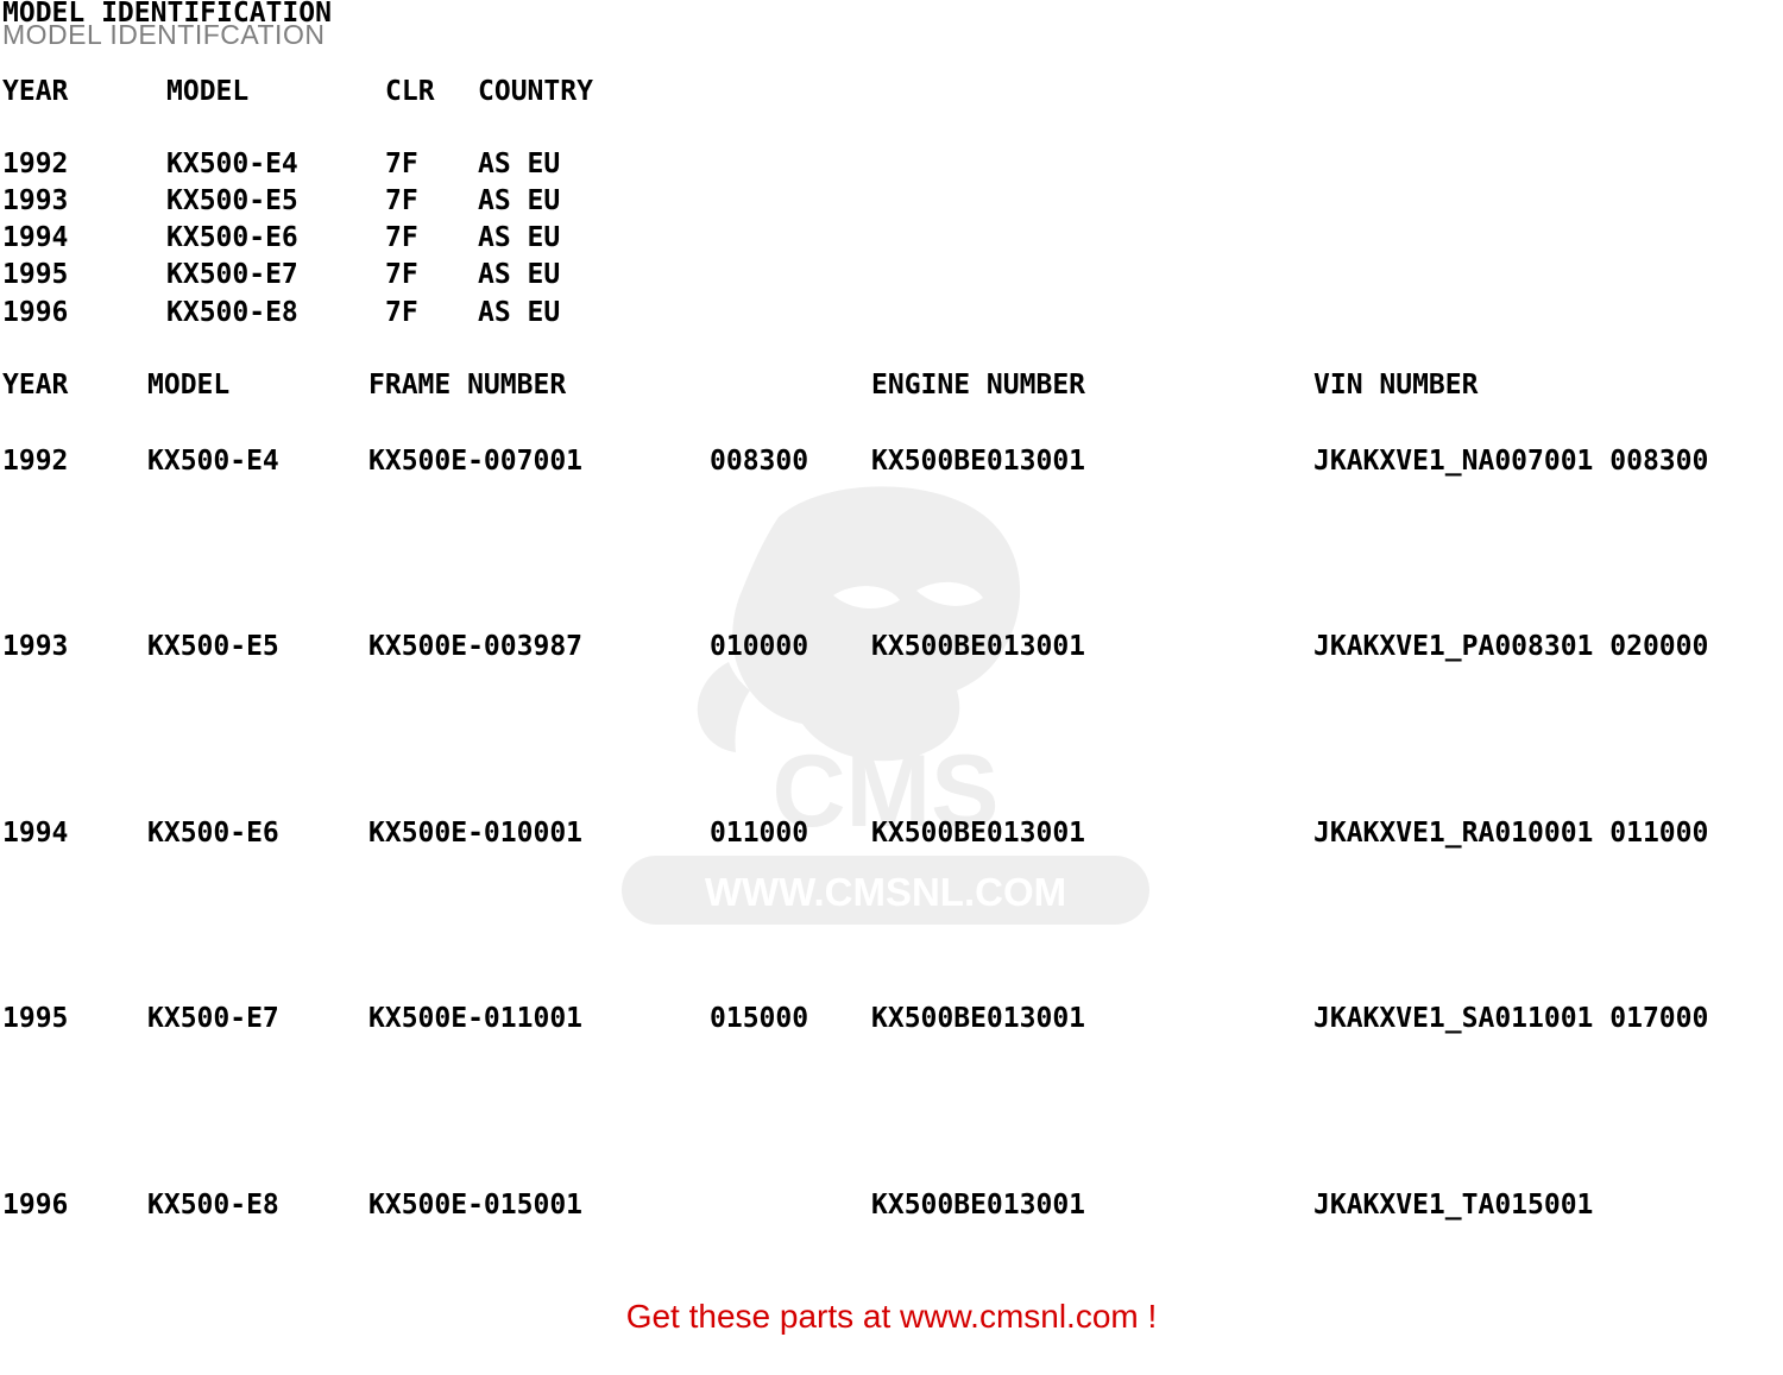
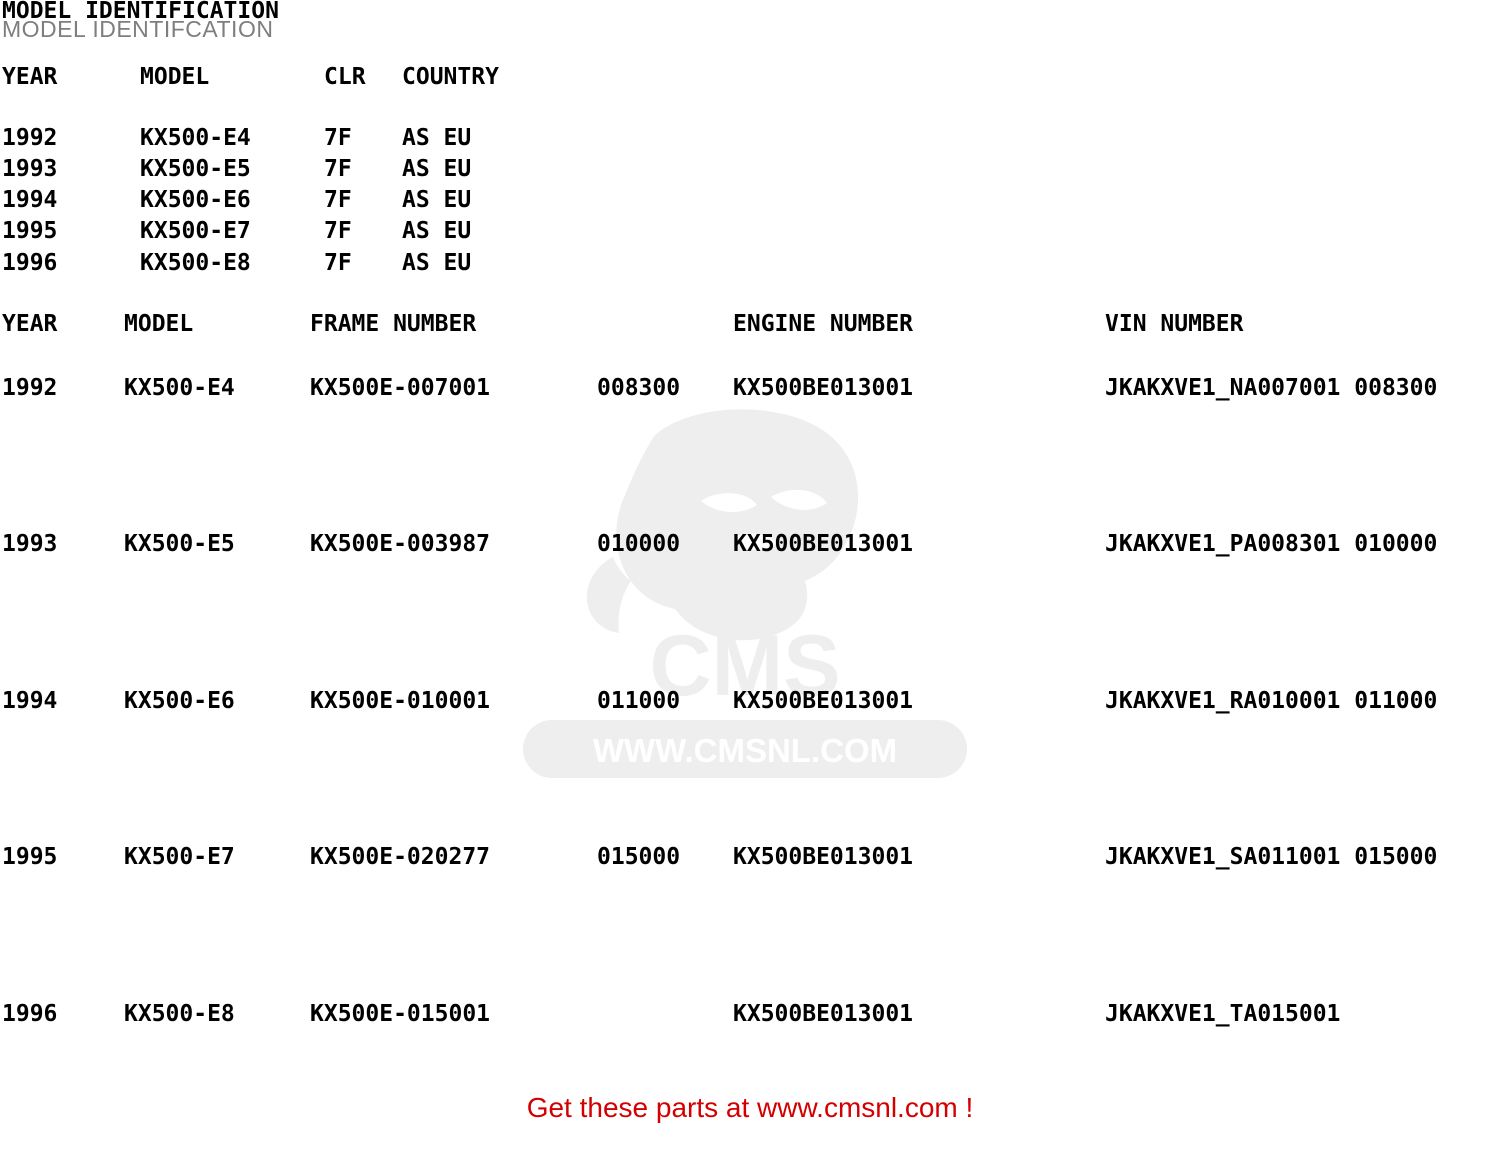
  CMS
  MODEL IDENTIFCATION
  MODEL IDENTIFICATION
  YEAR
  MODEL
  CLR
  COUNTRY
  1992
  KX500-E4
  7F
  AS EU
  1993
  KX500-E5
  7F
  AS EU
  1994
  KX500-E6
  7F
  AS EU
  1995
  KX500-E7
  7F
  AS EU
  1996
  KX500-E8
  7F
  AS EU
  YEAR
  MODEL
  FRAME NUMBER
  ENGINE NUMBER
  VIN NUMBER
  1992
  KX500-E4
  KX500E-007001
  008300
  KX500BE013001
  JKAKXVE1_NA007001 008300
  1993
  KX500-E5
  KX500E-003987
  010000
  KX500BE013001
- JKAKXVE1_PA008301 020000
+ JKAKXVE1_PA008301 010000
  1994
  KX500-E6
  KX500E-010001
  011000
  KX500BE013001
  JKAKXVE1_RA010001 011000
  1995
  KX500-E7
- KX500E-011001
+ KX500E-020277
  015000
  KX500BE013001
- JKAKXVE1_SA011001 017000
+ JKAKXVE1_SA011001 015000
  1996
  KX500-E8
  KX500E-015001
  KX500BE013001
  JKAKXVE1_TA015001
  Get these parts at www.cmsnl.com !
